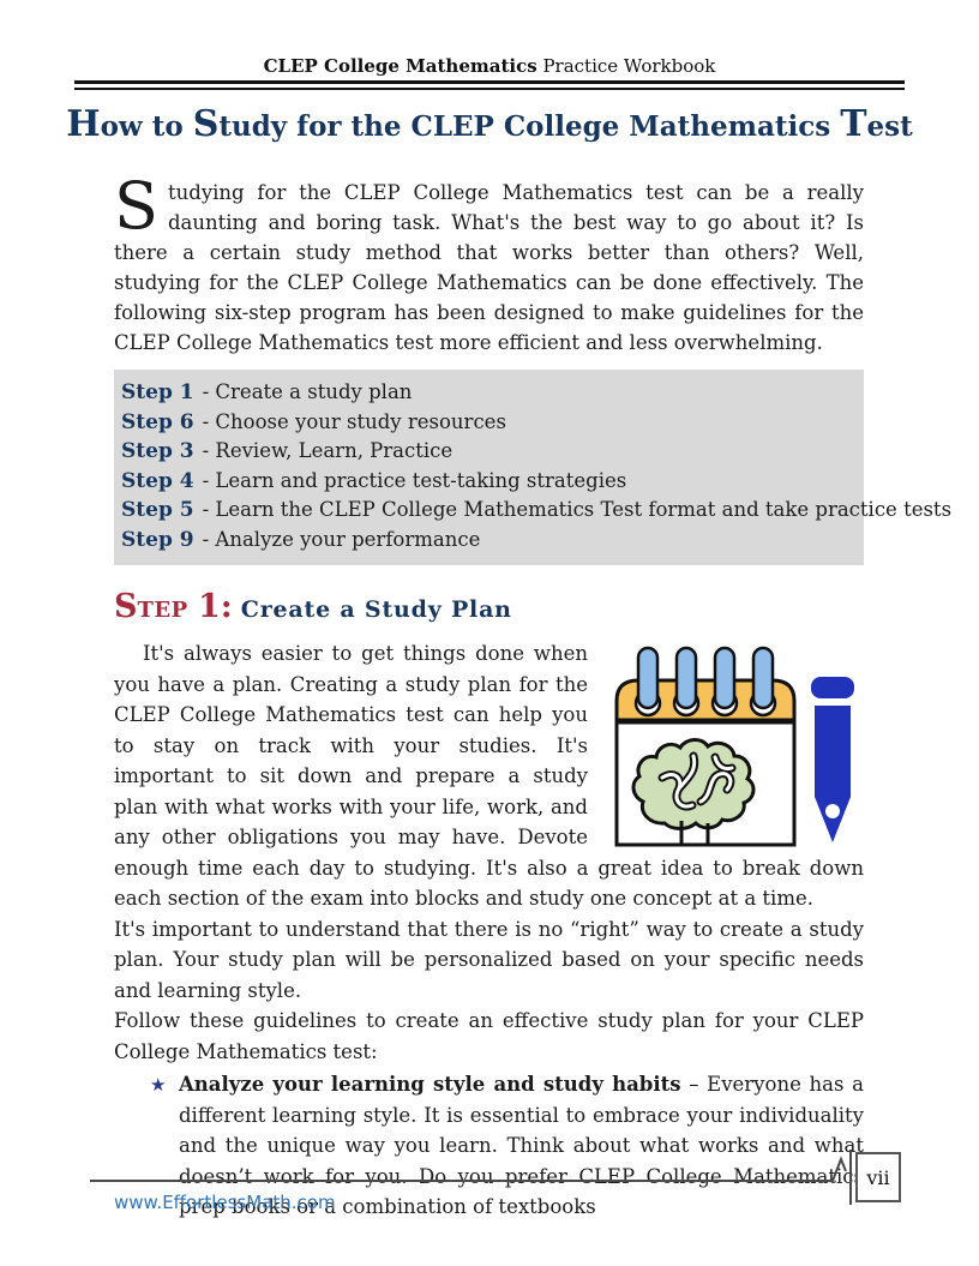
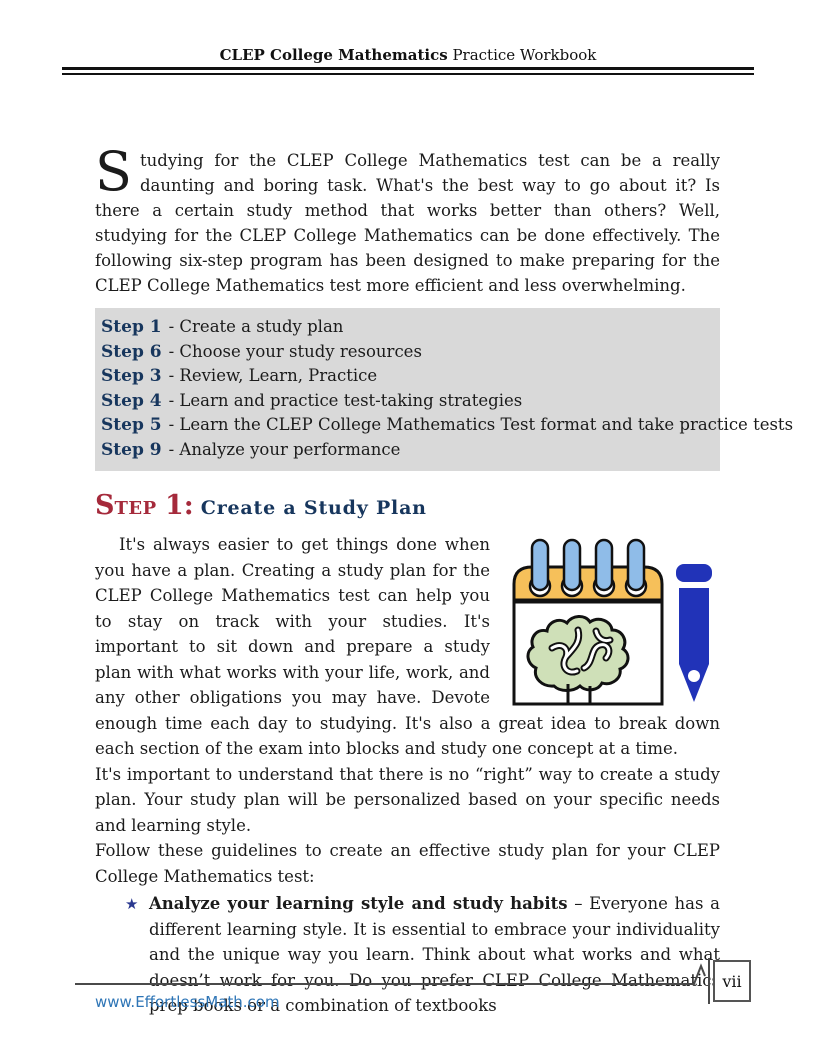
  CLEP College Mathematics Practice Workbook
- How to Study for the CLEP College Mathematics Test
  S
- tudying for the CLEP College Mathematics test can be a really daunting and boring task. What's the best way to go about it? Is there a certain study method that works better than others? Well, studying for the CLEP College Mathematics can be done effectively. The following six-step program has been designed to make guidelines for the CLEP College Mathematics test more efficient and less overwhelming.
+ tudying for the CLEP College Mathematics test can be a really daunting and boring task. What's the best way to go about it? Is there a certain study method that works better than others? Well, studying for the CLEP College Mathematics can be done effectively. The following six-step program has been designed to make preparing for the CLEP College Mathematics test more efficient and less overwhelming.
  Step 1 - Create a study plan
  Step 6 - Choose your study resources
  Step 3 - Review, Learn, Practice
  Step 4 - Learn and practice test-taking strategies
  Step 5 - Learn the CLEP College Mathematics Test format and take practice tests
  Step 9 - Analyze your performance
  STEP 1: Create a Study Plan
  It's always easier to get things done when you have a plan. Creating a study plan for the CLEP College Mathematics test can help you to stay on track with your studies. It's important to sit down and prepare a study plan with what works with your life, work, and any other obligations you may have. Devote enough time each day to studying. It's also a great idea to break down each section of the exam into blocks and study one concept at a time.
  It's important to understand that there is no “right” way to create a study plan. Your study plan will be personalized based on your specific needs and learning style.
  Follow these guidelines to create an effective study plan for your CLEP College Mathematics test:
  ★
  Analyze your learning style and study habits – Everyone has a different learning style. It is essential to embrace your individuality and the unique way you learn. Think about what works and what doesn’t work for you. Do you prefer CLEP College Mathematic prep books or a combination of textbooks
  vii
  www.EffortlessMath.com
